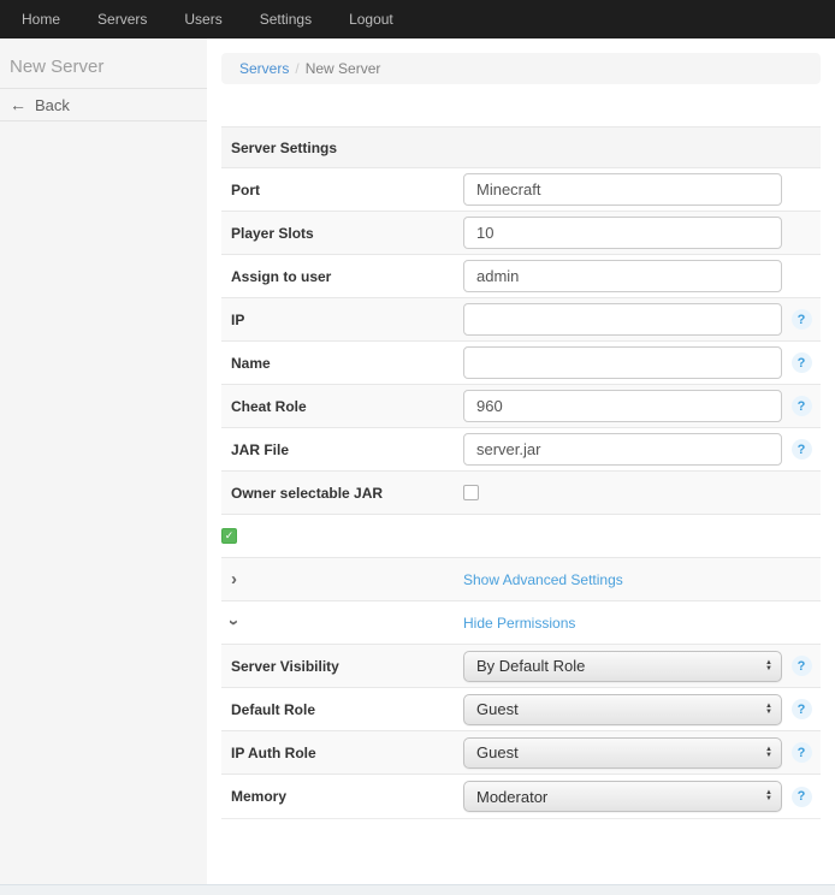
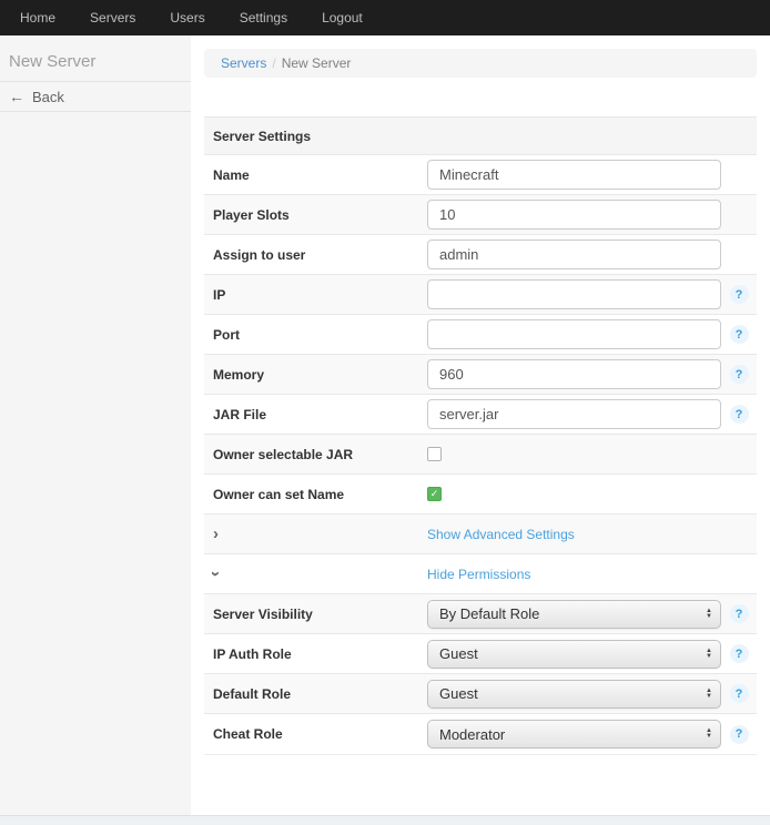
  Home
  Servers
  Users
  Settings
  Logout
  New Server
  ←
  Back
  Servers
  /
  New Server
  Server Settings
- Port
+ Name
  Minecraft
  Player Slots
  10
  Assign to user
  admin
  IP
  ?
- Name
+ Port
  ?
- Cheat Role
+ Memory
  960
  ?
  JAR File
  server.jar
  ?
  Owner selectable JAR
+ Owner can set Name
  ✓
  ›
  Show Advanced Settings
  Hide Permissions
  Server Visibility
  By Default Role
  ?
- Default Role
+ IP Auth Role
  Guest
  ?
- IP Auth Role
+ Default Role
  Guest
  ?
- Memory
+ Cheat Role
  Moderator
  ?
